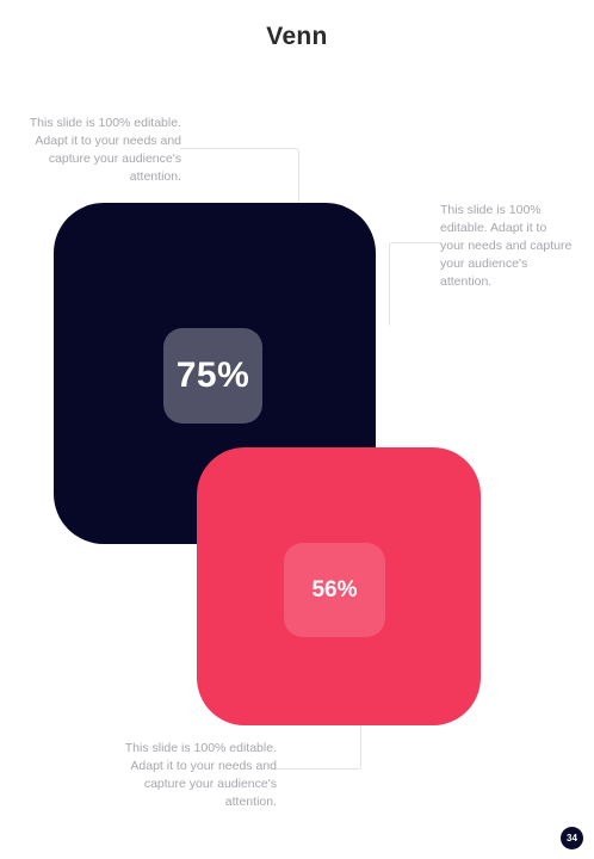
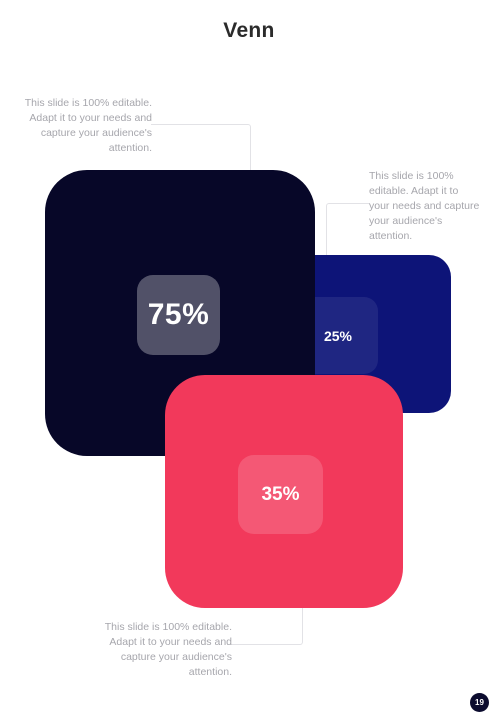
  Venn
  This slide is 100% editable. Adapt it to your needs and capture your audience's attention.
  This slide is 100% editable. Adapt it to your needs and capture your audience's attention.
  This slide is 100% editable. Adapt it to your needs and capture your audience's attention.
+ 25%
  75%
- 56%
+ 35%
- 34
+ 19
